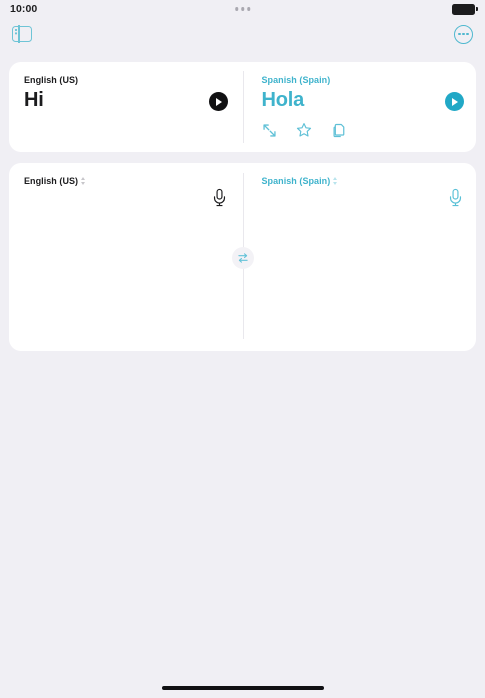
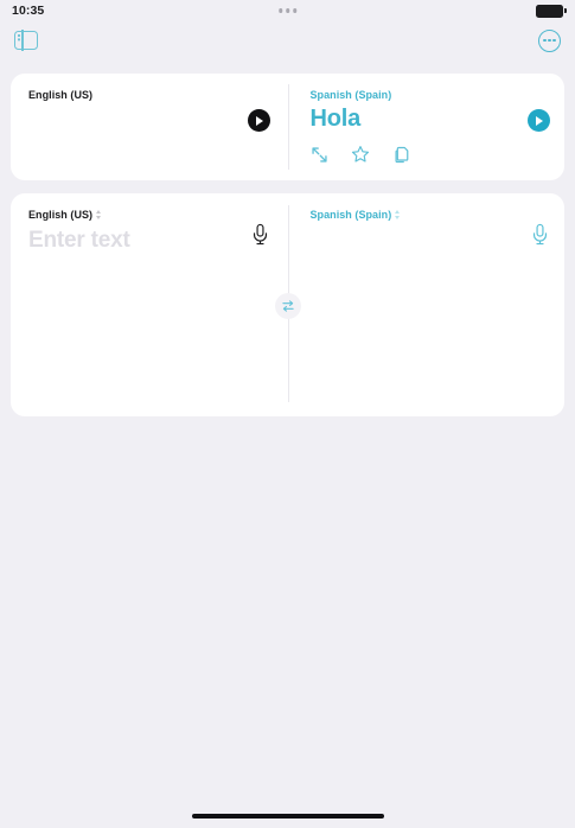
- 10:00
+ 10:35
  English (US)
- Hi
  Spanish (Spain)
  Hola
  English (US)
+ Enter text
  Spanish (Spain)
